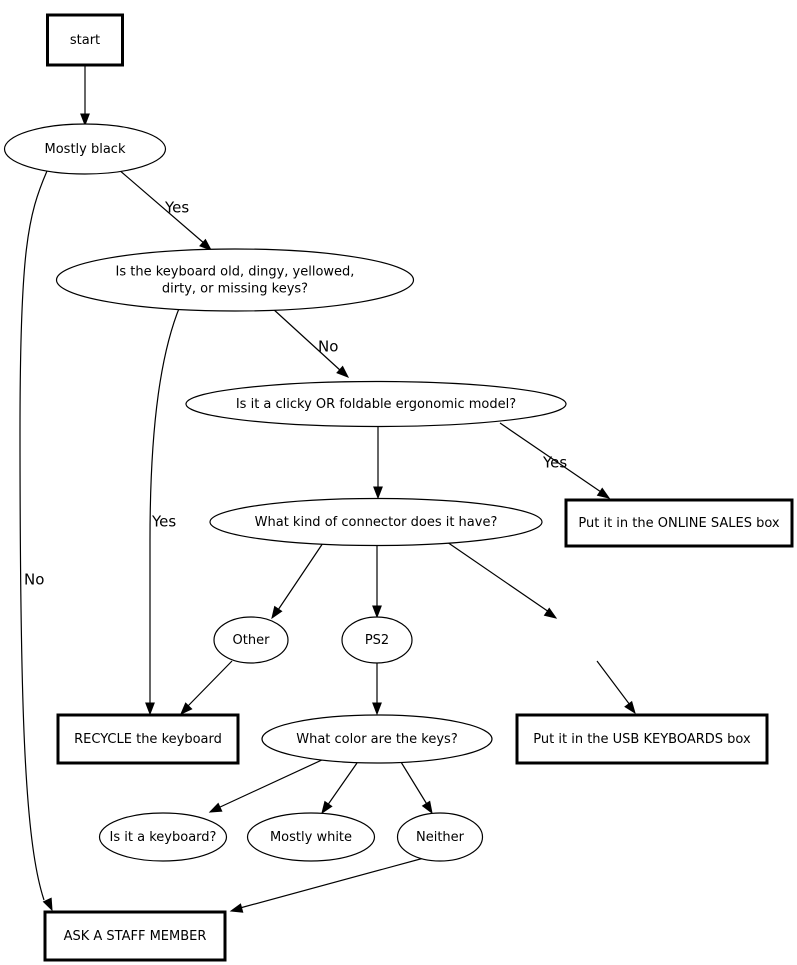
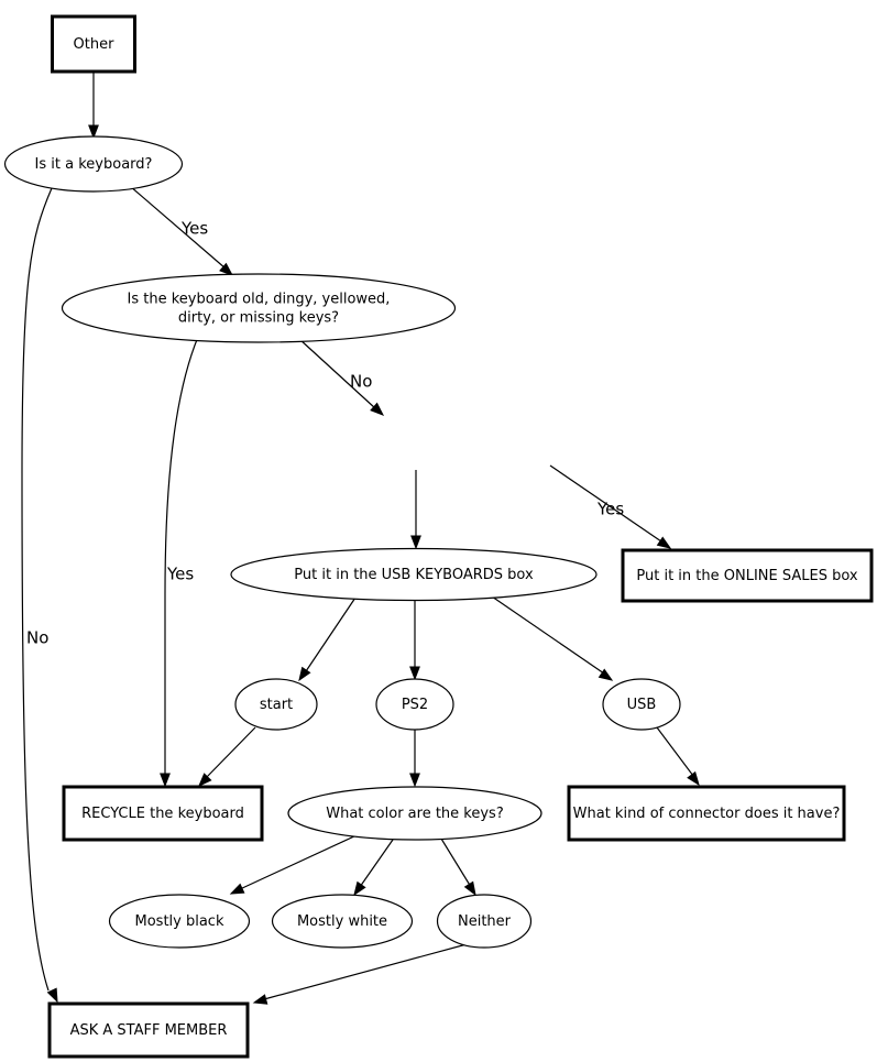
- start
+ Other
- Mostly black
+ Is it a keyboard?
  Is the keyboard old, dingy, yellowed, dirty, or missing keys?
- Is it a clicky OR foldable ergonomic model?
- What kind of connector does it have?
+ Put it in the USB KEYBOARDS box
- Other
+ start
  PS2
+ USB
  RECYCLE the keyboard
  What color are the keys?
- Put it in the USB KEYBOARDS box
+ What kind of connector does it have?
  Put it in the ONLINE SALES box
- Is it a keyboard?
+ Mostly black
  Mostly white
  Neither
  ASK A STAFF MEMBER
  Yes
  No
  Yes
  No
  Yes
